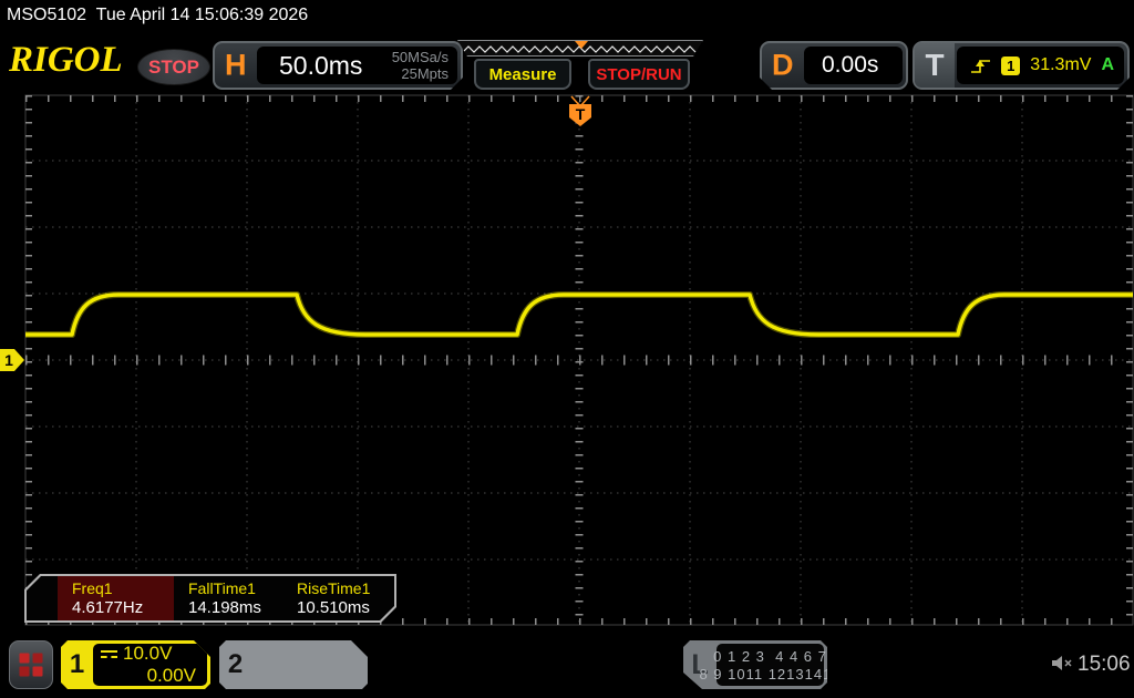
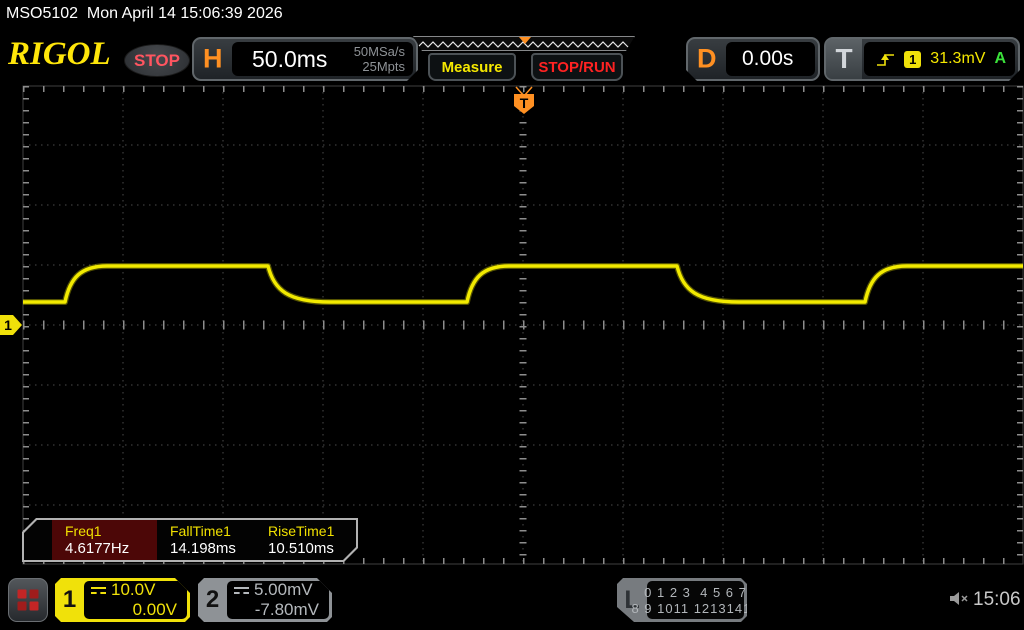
- MSO5102 Tue April 14 15:06:39 2026
+ MSO5102 Mon April 14 15:06:39 2026
  RIGOL
  STOP
  H
  50.0ms
  50MSa/s
  25Mpts
  Measure
  STOP/RUN
  D
  0.00s
  T
  1
  31.3mV
  A
  T
  1
  Freq1
  4.6177Hz
  FallTime1
  14.198ms
  RiseTime1
  10.510ms
  1
  10.0V
  0.00V
  2
+ 5.00mV
+ -7.80mV
  L
- 0 1 2 3 4 4 6 7
+ 0 1 2 3 4 5 6 7
  8 9 1011 121314
  15:06
